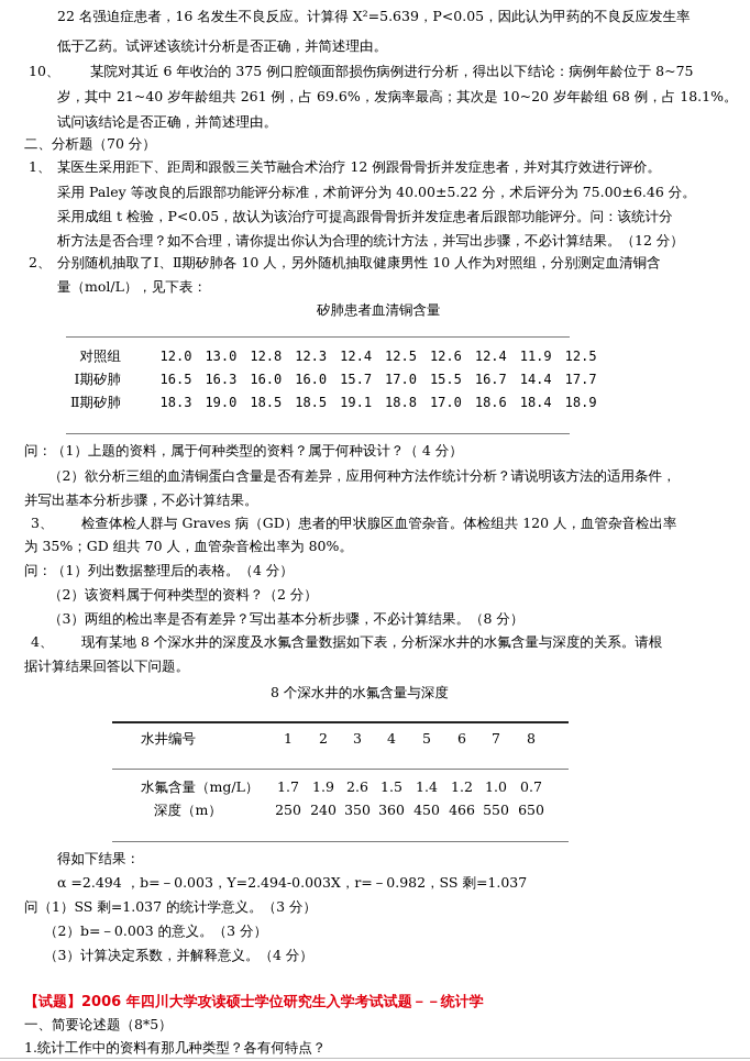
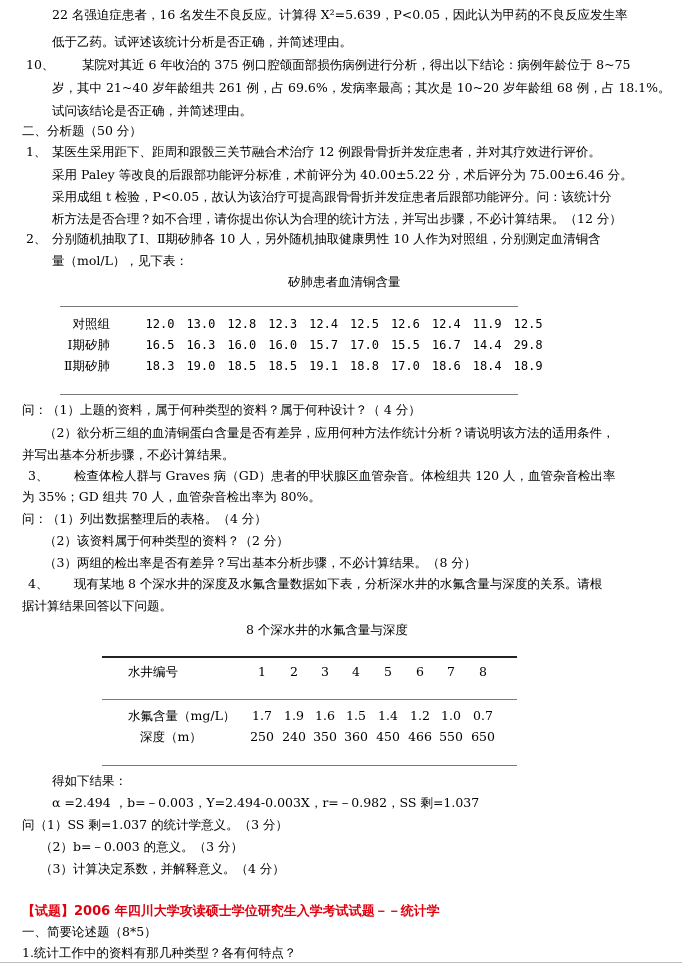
  22 名强迫症患者，16 名发生不良反应。计算得 X²=5.639，P<0.05，因此认为甲药的不良反应发生率
  低于乙药。试评述该统计分析是否正确，并简述理由。
  10、
  某院对其近 6 年收治的 375 例口腔颌面部损伤病例进行分析，得出以下结论：病例年龄位于 8~75
  岁，其中 21~40 岁年龄组共 261 例，占 69.6%，发病率最高；其次是 10~20 岁年龄组 68 例，占 18.1%。
  试问该结论是否正确，并简述理由。
- 二、分析题（70 分）
+ 二、分析题（50 分）
  1、
  某医生采用距下、距周和跟骰三关节融合术治疗 12 例跟骨骨折并发症患者，并对其疗效进行评价。
  采用 Paley 等改良的后跟部功能评分标准，术前评分为 40.00±5.22 分，术后评分为 75.00±6.46 分。
  采用成组 t 检验，P<0.05，故认为该治疗可提高跟骨骨折并发症患者后跟部功能评分。问：该统计分
  析方法是否合理？如不合理，请你提出你认为合理的统计方法，并写出步骤，不必计算结果。（12 分）
  2、
  分别随机抽取了Ⅰ、Ⅱ期矽肺各 10 人，另外随机抽取健康男性 10 人作为对照组，分别测定血清铜含
  量（mol/L），见下表：
  矽肺患者血清铜含量
  对照组
  12.0
  13.0
  12.8
  12.3
  12.4
  12.5
  12.6
  12.4
  11.9
  12.5
  Ⅰ期矽肺
  16.5
  16.3
  16.0
  16.0
  15.7
  17.0
  15.5
  16.7
  14.4
- 17.7
+ 29.8
  Ⅱ期矽肺
  18.3
  19.0
  18.5
  18.5
  19.1
  18.8
  17.0
  18.6
  18.4
  18.9
  问：（1）上题的资料，属于何种类型的资料？属于何种设计？（ 4 分）
  （2）欲分析三组的血清铜蛋白含量是否有差异，应用何种方法作统计分析？请说明该方法的适用条件，
  并写出基本分析步骤，不必计算结果。
  3、
  检查体检人群与 Graves 病（GD）患者的甲状腺区血管杂音。体检组共 120 人，血管杂音检出率
  为 35%；GD 组共 70 人，血管杂音检出率为 80%。
  问：（1）列出数据整理后的表格。（4 分）
  （2）该资料属于何种类型的资料？（2 分）
  （3）两组的检出率是否有差异？写出基本分析步骤，不必计算结果。（8 分）
  4、
  现有某地 8 个深水井的深度及水氟含量数据如下表，分析深水井的水氟含量与深度的关系。请根
  据计算结果回答以下问题。
  8 个深水井的水氟含量与深度
  水井编号
  1
  2
  3
  4
  5
  6
  7
  8
  水氟含量（mg/L）
  1.7
  1.9
- 2.6
+ 1.6
  1.5
  1.4
  1.2
  1.0
  0.7
  深度（m）
  250
  240
  350
  360
  450
  466
  550
  650
  得如下结果：
  α =2.494 ，b=－0.003，Y=2.494-0.003X，r=－0.982，SS 剩=1.037
  问（1）SS 剩=1.037 的统计学意义。（3 分）
  （2）b=－0.003 的意义。（3 分）
  （3）计算决定系数，并解释意义。（4 分）
  【试题】2006 年四川大学攻读硕士学位研究生入学考试试题－－统计学
  一、简要论述题（8*5）
  1.统计工作中的资料有那几种类型？各有何特点？
